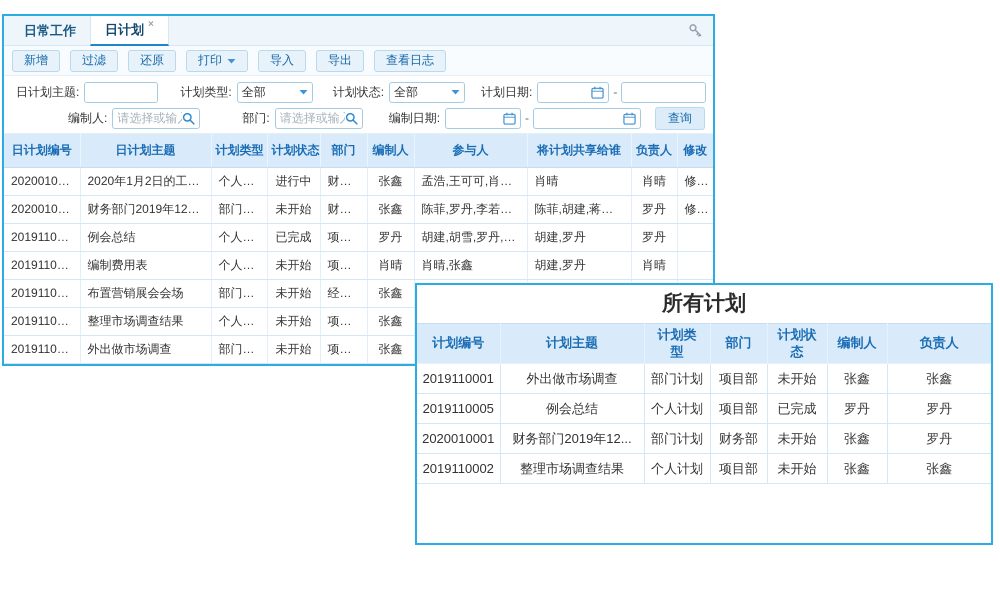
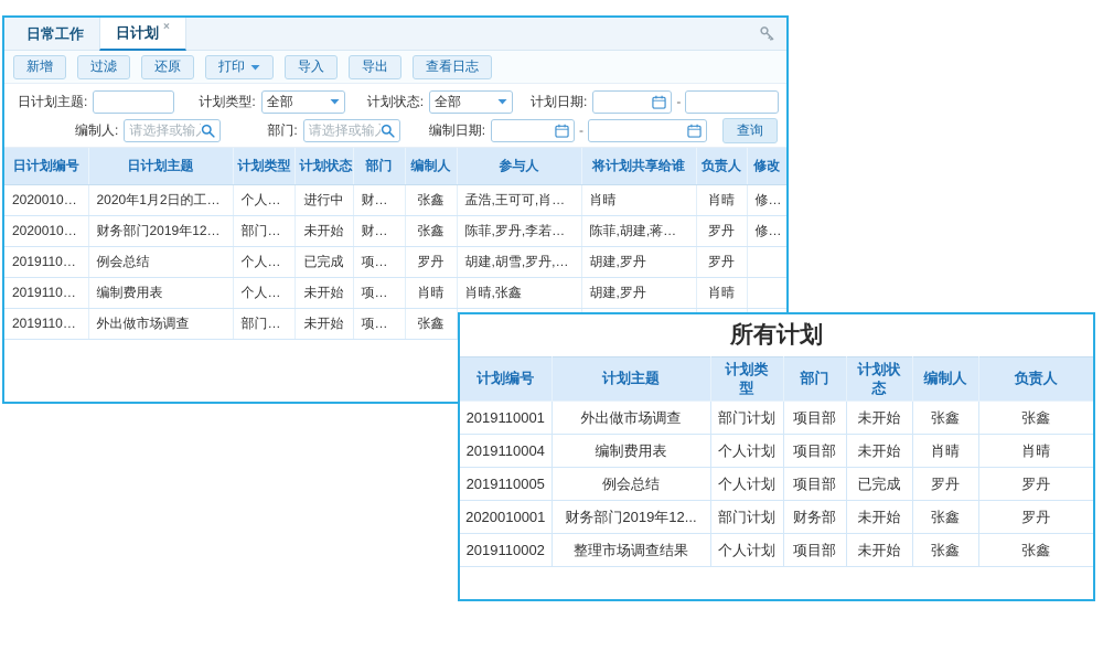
  日常工作
  日计划
  ×
  新增
  过滤
  还原
  打印
  导入
  导出
  查看日志
  日计划主题:
  计划类型:
  全部
  计划状态:
  全部
  计划日期:
  -
  编制人:
  请选择或输
  部门:
  请选择或输
  编制日期:
  -
  查询
  日计划编号	日计划主题	计划类型	计划状态	部门	编制人	参与人	将计划共享给谁	负责人	修改
  2020010002	2020年1月2日的工作日	个人计划	进行中	财务部	张鑫	孟浩,王可可,肖晴,张	肖晴	肖晴	修改
  2020010001	财务部门2019年12月的	部门计划	未开始	财务部	张鑫	陈菲,罗丹,李若若,罗	陈菲,胡建,蒋德帅,.	罗丹	修改
  2019110005	例会总结	个人计划	已完成	项目部	罗丹	胡建,胡雪,罗丹,任晓	胡建,罗丹	罗丹
  2019110004	编制费用表	个人计划	未开始	项目部	肖晴	肖晴,张鑫	胡建,罗丹	肖晴
- 2019110003	布置营销展会会场	部门计划	未开始	经营部	张鑫
- 2019110002	整理市场调查结果	个人计划	未开始	项目部	张鑫
  2019110001	外出做市场调查	部门计划	未开始	项目部	张鑫
  所有计划
  计划编号	计划主题	计划类型	部门	计划状态	编制人	负责人
  2019110001	外出做市场调查	部门计划	项目部	未开始	张鑫	张鑫
+ 2019110004	编制费用表	个人计划	项目部	未开始	肖晴	肖晴
  2019110005	例会总结	个人计划	项目部	已完成	罗丹	罗丹
  2020010001	财务部门2019年12...	部门计划	财务部	未开始	张鑫	罗丹
  2019110002	整理市场调查结果	个人计划	项目部	未开始	张鑫	张鑫
